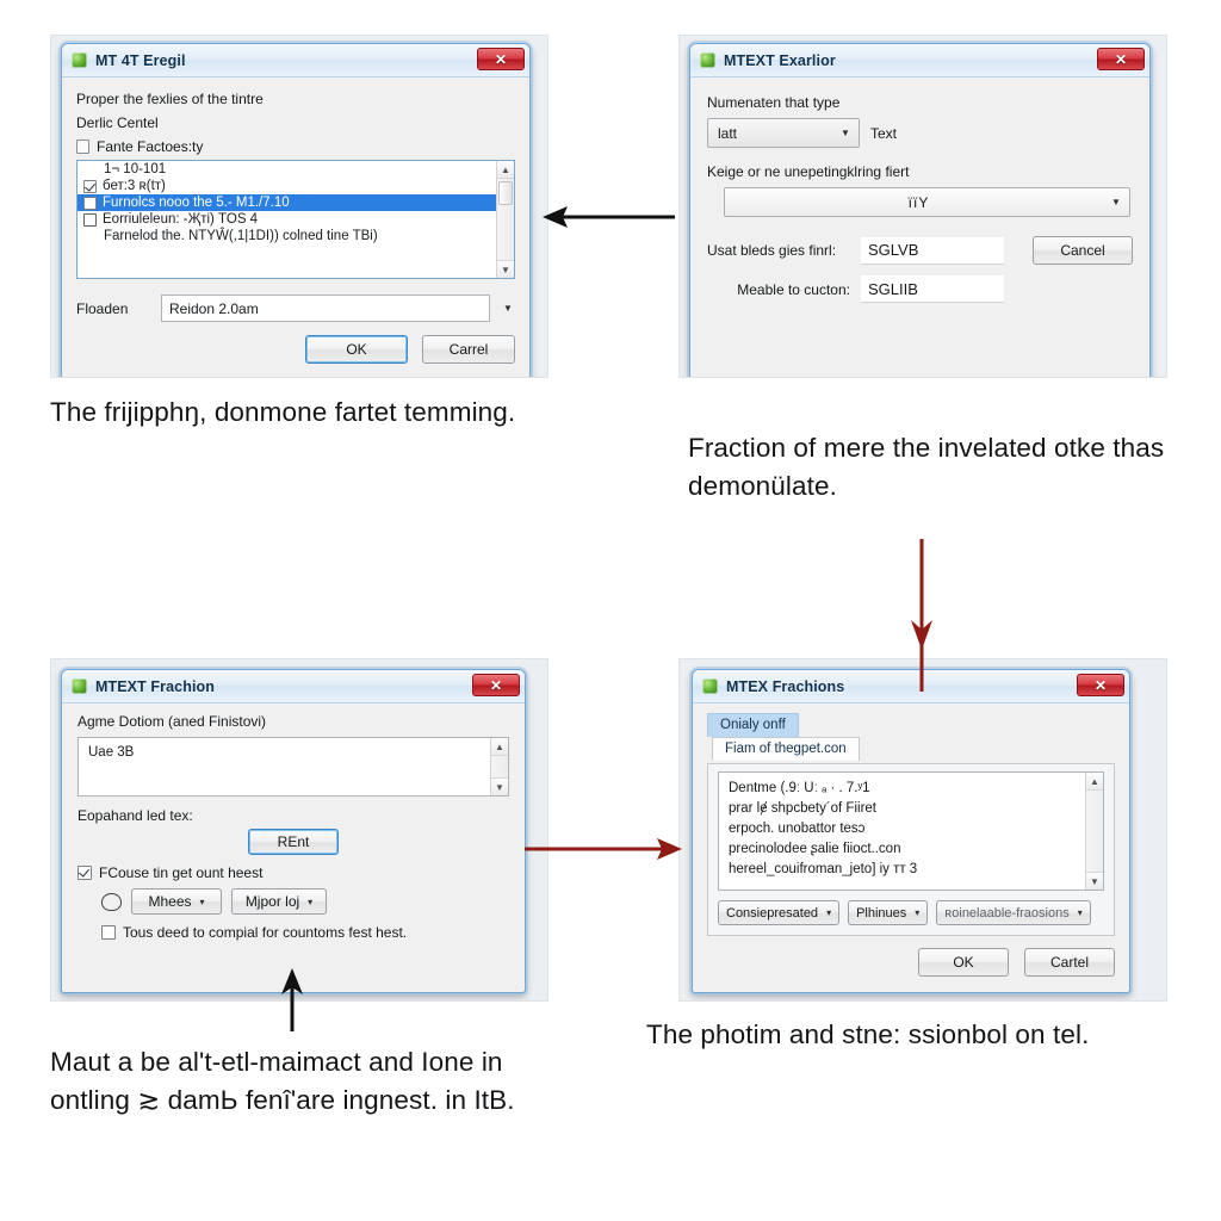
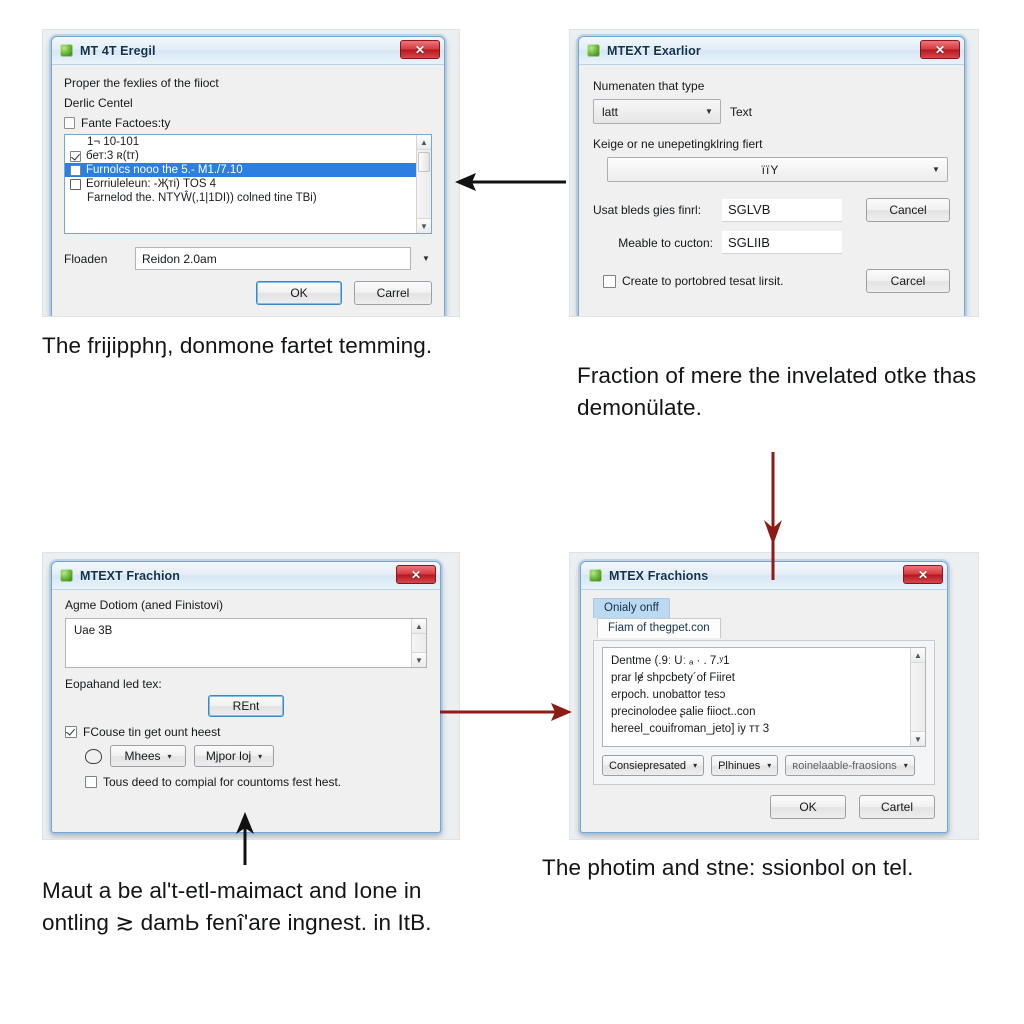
  MT 4T Eregil
  ✕
- Proper the fexlies of the tintre
+ Proper the fexlies of the fiioct
  Derlic Centel
  Fante Factoes:ty
  1¬ 10-101
  бет:3 ʀ(tт)
  Furnolcs nooo the 5.- М1./7.10
  Eorriuleleun: -Җті) TOS 4
  Farnelod the. NTYŴ(,1|1DI)) colned tine TBі)
  ▲
  ▼
  Floaden
  Reidon 2.0am
  ▼
  OK
  Carrel
  The frijipphŋ, donmone fartet temming.
  MTEXT Exarlior
  ✕
  Numenaten that type
  latt
  ▼
  Text
  Keige or ne unepetingklring fiert
  їїY
  ▼
  Usat bleds gies finrl:
  SGLVB
  Cancel
  Meable to cucton:
  SGLІIB
+ Create to portobred tesat lirsit.
+ Carcel
  Fraction of mere the invelated otke thas demonülate.
  MTEXT Frachion
  ✕
  Agme Dotiom (aned Finistovi)
  Uae 3B
  ▲
  ▼
  Eopahand led tex:
  REnt
  FCouse tin get ount heest
  Mhees
  Mjpor loj
  Tous deed to compial for countoms fest hest.
  Maut a be al't-etl-maimact and Ione in ontling ≳ damЬ fenî'are ingnest. in ItB.
  MTEX Frachions
  ✕
  Onialy onff
  Fiam of thegpet.con
  Dentme (.9ː Uː ₐ · . 7.ʸ1
  prar lɇ shpcbety´of Fiiret
  erpoch. unobattor tesɔ
  precinolodee ʂalie fiioct..con
  hereel_couifroman_jeto] iy тт 3
  ▲
  ▼
  Consiepresated
  Plhinues
  ʀoinelaable-fraosions
  OK
  Cartel
  The photim and stne: ssionbol on tel.
